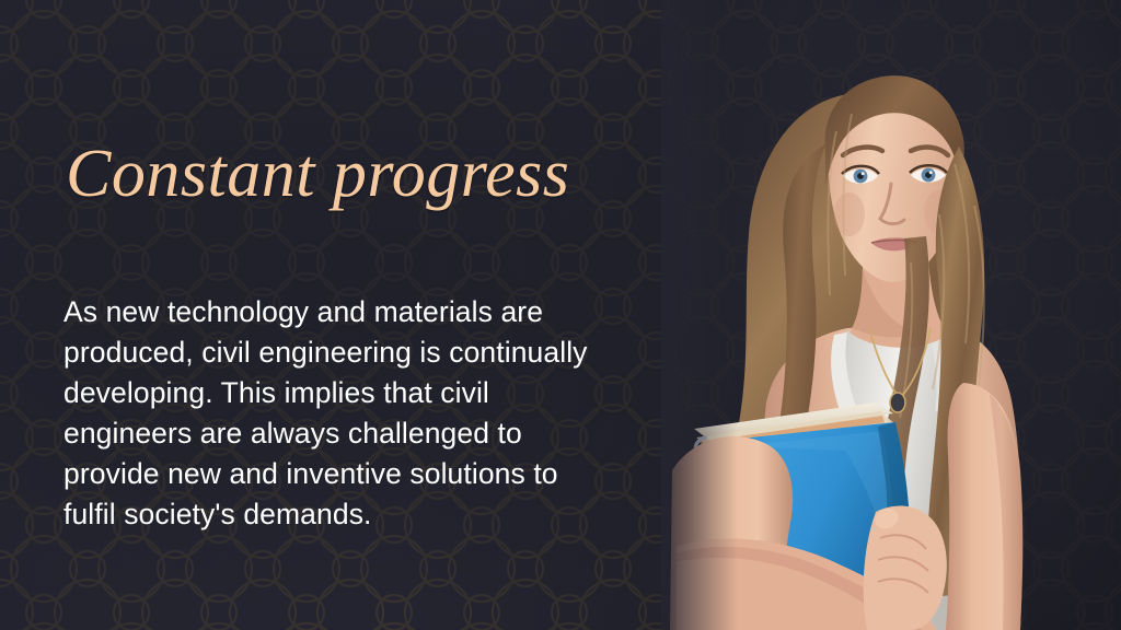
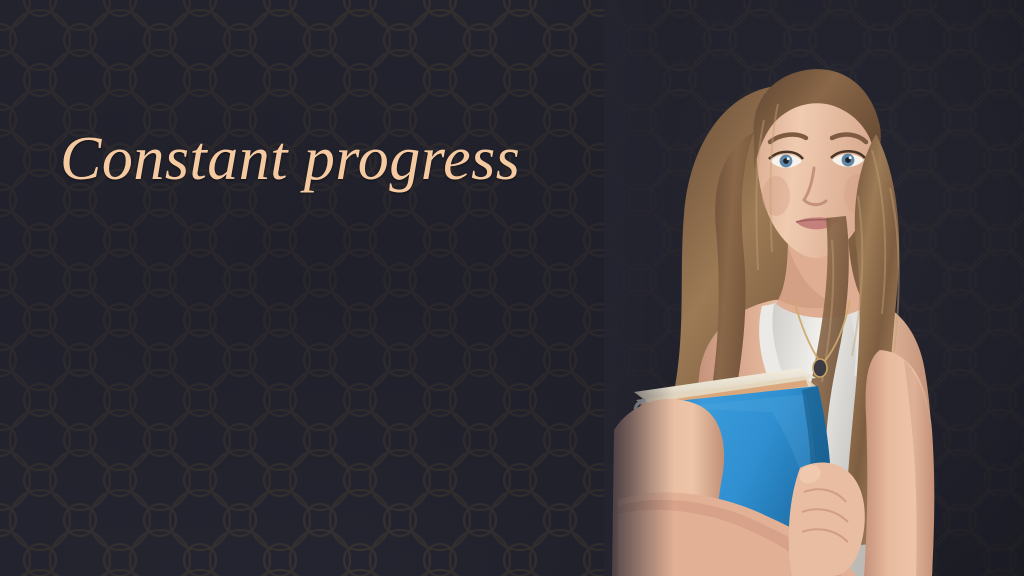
  Constant progress
- As new technology and materials are produced, civil engineering is continually developing. This implies that civil engineers are always challenged to provide new and inventive solutions to fulfil society's demands.
